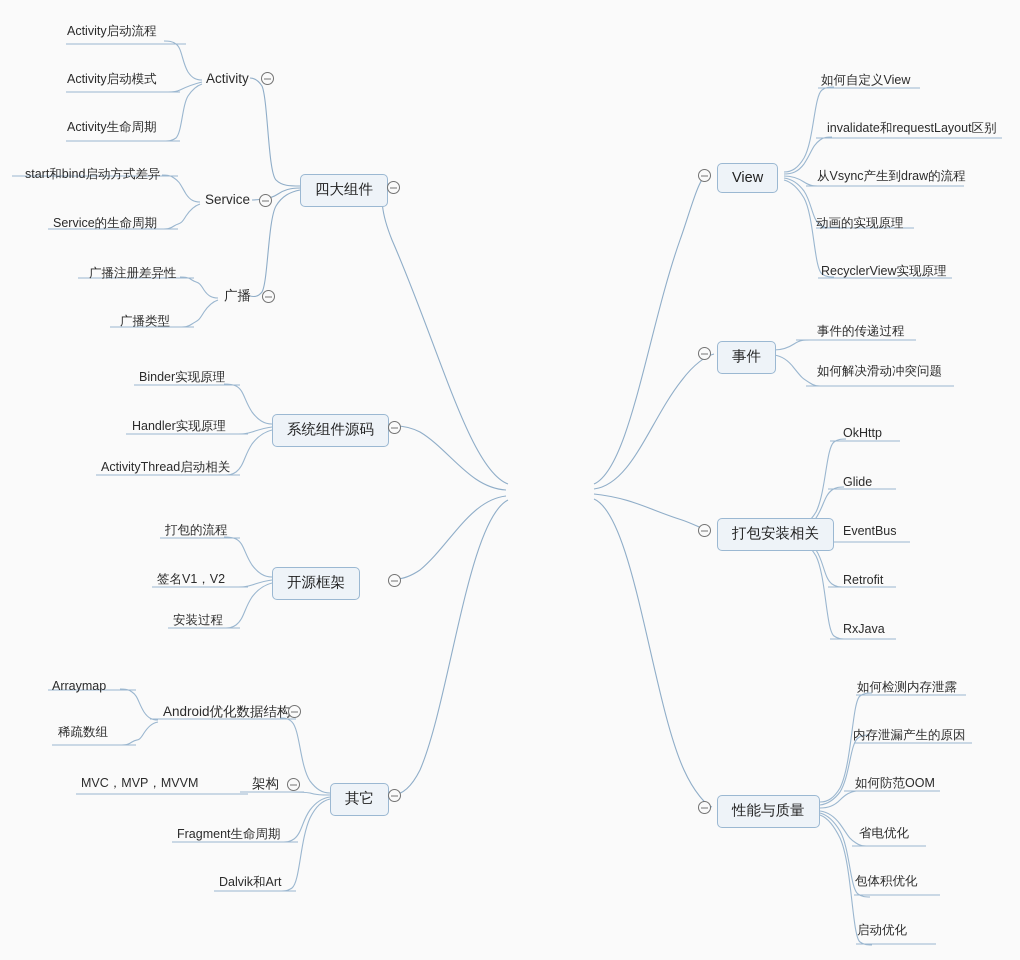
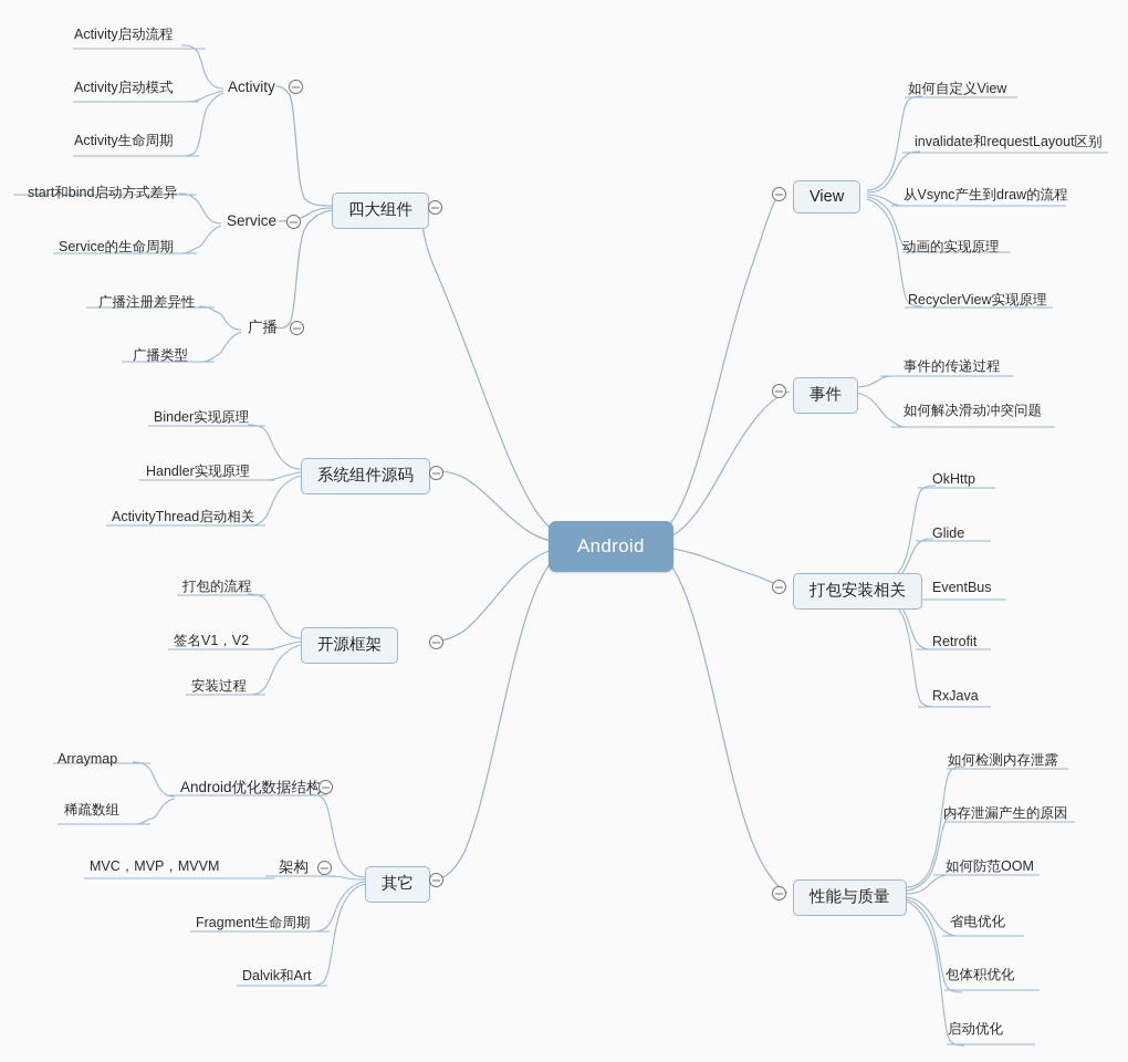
+ Android
  四大组件
  Activity
  Activity启动流程
  Activity启动模式
  Activity生命周期
  Service
  start和bind启动方式差异
  Service的生命周期
  广播
  广播注册差异性
  广播类型
  系统组件源码
  Binder实现原理
  Handler实现原理
  ActivityThread启动相关
  开源框架
  打包的流程
  签名V1，V2
  安装过程
  其它
  Android优化数据结构
  Arraymap
  稀疏数组
  架构
  MVC，MVP，MVVM
  Fragment生命周期
  Dalvik和Art
  View
  如何自定义View
  invalidate和requestLayout区别
  从Vsync产生到draw的流程
  动画的实现原理
  RecyclerView实现原理
  事件
  事件的传递过程
  如何解决滑动冲突问题
  打包安装相关
  OkHttp
  Glide
  EventBus
  Retrofit
  RxJava
  性能与质量
  如何检测内存泄露
  内存泄漏产生的原因
  如何防范OOM
  省电优化
  包体积优化
  启动优化
